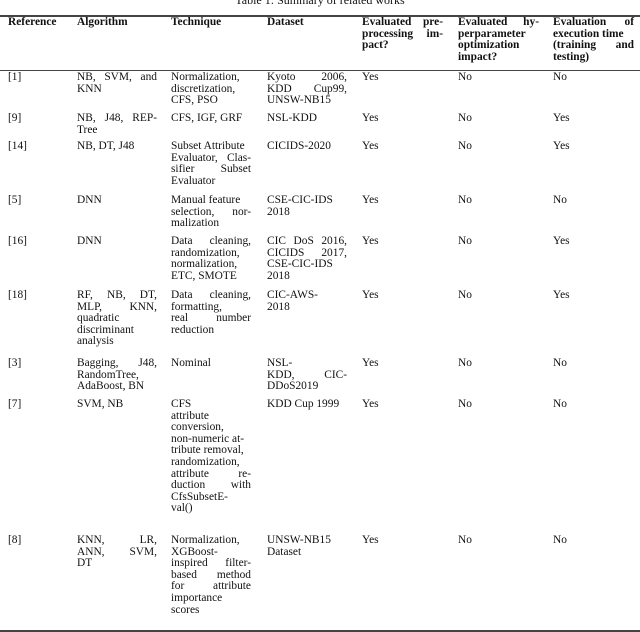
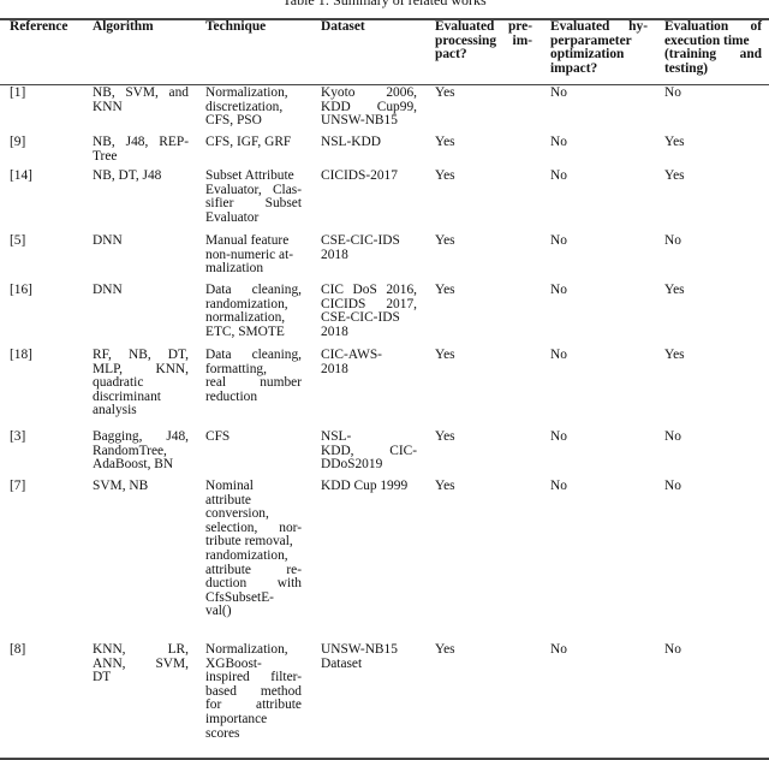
  Table 1: Summary of related works
  Reference
  Algorithm
  Technique
  Dataset
  Evaluated pre-
  processing im-
  pact?
  Evaluated hy-
  perparameter
  optimization
  impact?
  Evaluation of
  execution time
  (training and
  testing)
  [1]
  NB, SVM, and
  KNN
  Normalization,
  discretization,
  CFS, PSO
  Kyoto 2006,
  KDD Cup99,
  UNSW-NB15
  Yes
  No
  No
  [9]
  NB, J48, REP-
  Tree
  CFS, IGF, GRF
  NSL-KDD
  Yes
  No
  Yes
  [14]
  NB, DT, J48
  Subset Attribute
  Evaluator, Clas-
  sifier Subset
  Evaluator
- CICIDS-2020
+ CICIDS-2017
  Yes
  No
  Yes
  [5]
  DNN
  Manual feature
- selection, nor-
+ non-numeric at-
  malization
  CSE-CIC-IDS
  2018
  Yes
  No
  No
  [16]
  DNN
  Data cleaning,
  randomization,
  normalization,
  ETC, SMOTE
  CIC DoS 2016,
  CICIDS 2017,
  CSE-CIC-IDS
  2018
  Yes
  No
  Yes
  [18]
  RF, NB, DT,
  MLP, KNN,
  quadratic
  discriminant
  analysis
  Data cleaning,
  formatting,
  real number
  reduction
  CIC-AWS-
  2018
  Yes
  No
  Yes
  [3]
  Bagging, J48,
  RandomTree,
  AdaBoost, BN
- Nominal
+ CFS
  NSL-
  KDD, CIC-
  DDoS2019
  Yes
  No
  No
  [7]
  SVM, NB
- CFS
+ Nominal
  attribute
  conversion,
- non-numeric at-
+ selection, nor-
  tribute removal,
  randomization,
  attribute re-
  duction with
  CfsSubsetE-
  val()
  KDD Cup 1999
  Yes
  No
  No
  [8]
  KNN, LR,
  ANN, SVM,
  DT
  Normalization,
  XGBoost-
  inspired filter-
  based method
  for attribute
  importance
  scores
  UNSW-NB15
  Dataset
  Yes
  No
  No
